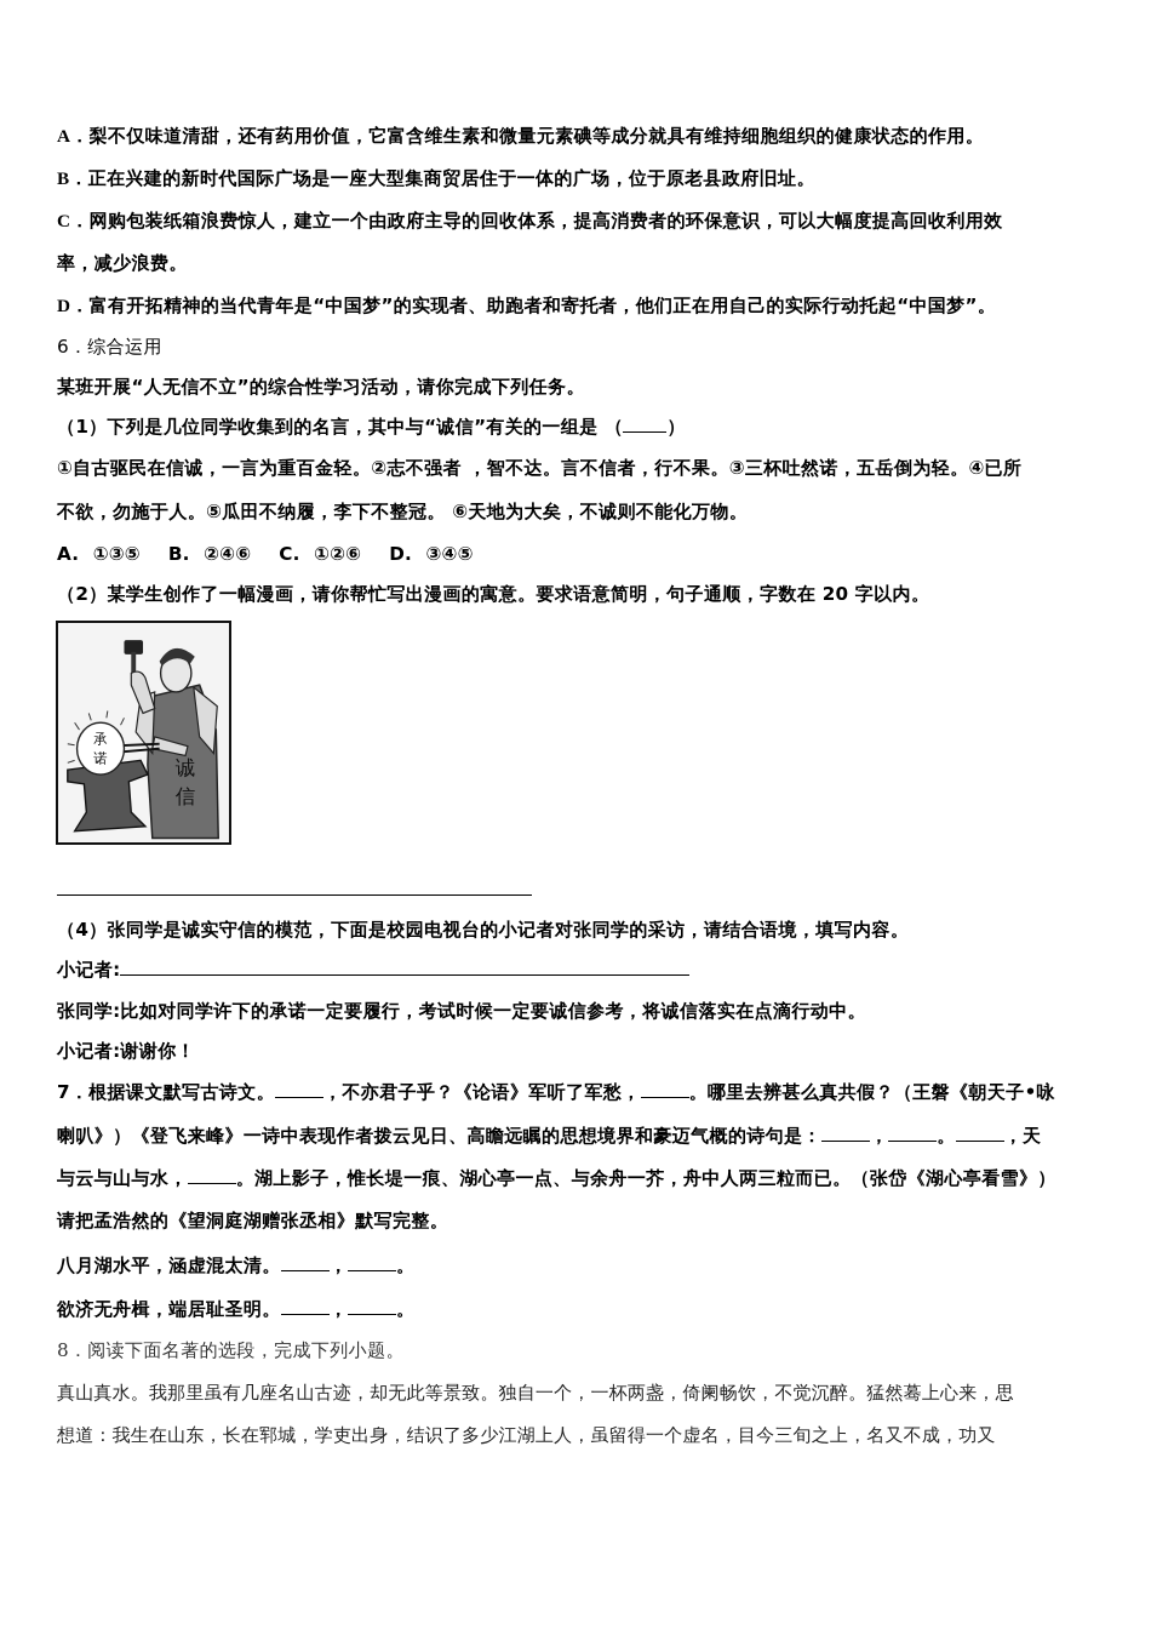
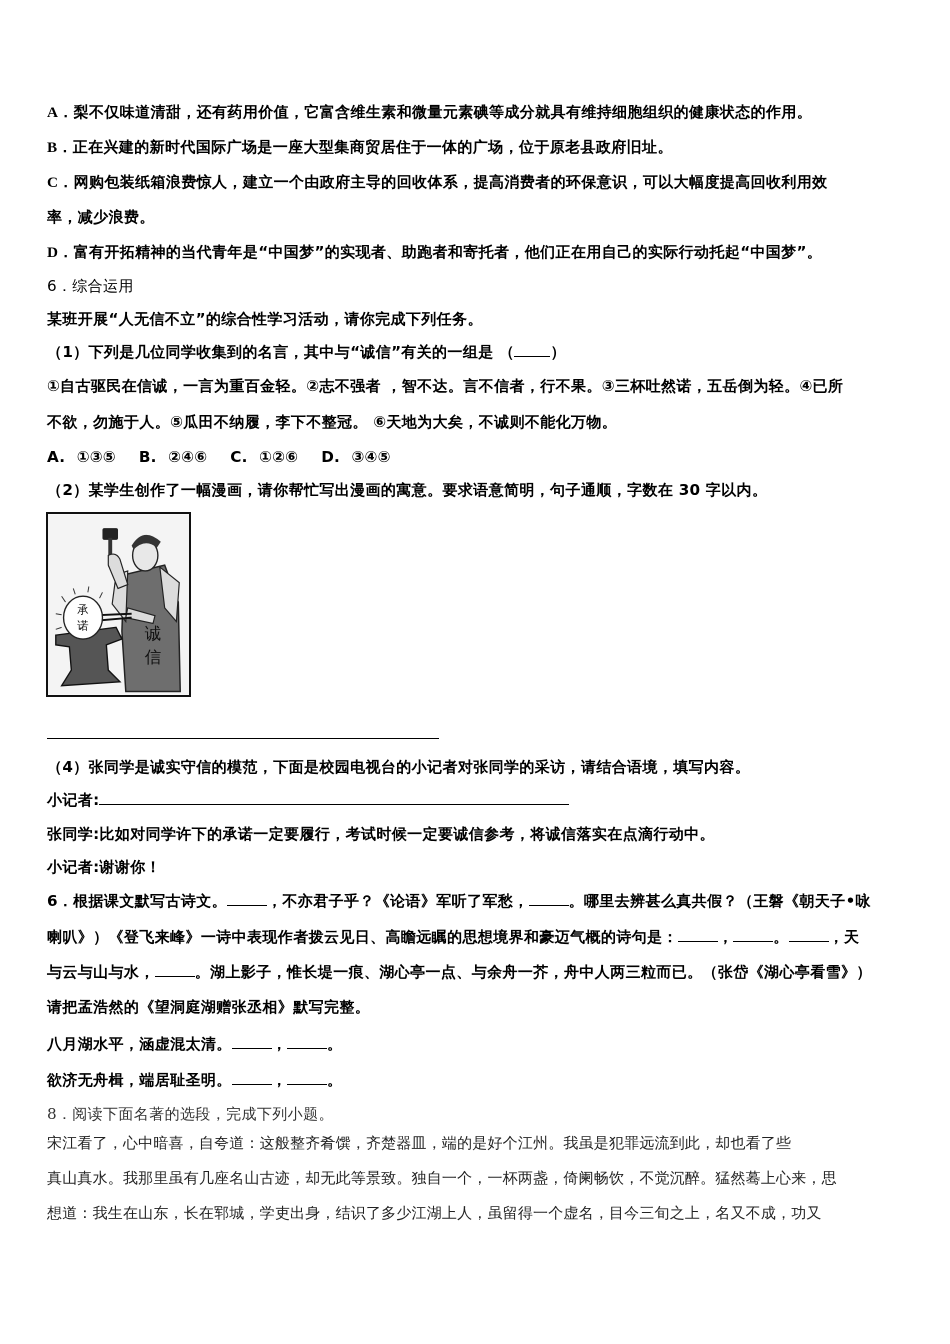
  A．梨不仅味道清甜，还有药用价值，它富含维生素和微量元素碘等成分就具有维持细胞组织的健康状态的作用。
  B．正在兴建的新时代国际广场是一座大型集商贸居住于一体的广场，位于原老县政府旧址。
  C．网购包装纸箱浪费惊人，建立一个由政府主导的回收体系，提高消费者的环保意识，可以大幅度提高回收利用效
  率，减少浪费。
  D．富有开拓精神的当代青年是“中国梦”的实现者、助跑者和寄托者，他们正在用自己的实际行动托起“中国梦”。
  6．综合运用
  某班开展“人无信不立”的综合性学习活动，请你完成下列任务。
  （1）下列是几位同学收集到的名言，其中与“诚信”有关的一组是 （ ）
  ①自古驱民在信诚，一言为重百金轻。②志不强者 ，智不达。言不信者，行不果。③三杯吐然诺，五岳倒为轻。④已所
  不欲，勿施于人。⑤瓜田不纳履，李下不整冠。 ⑥天地为大矣，不诚则不能化万物。
  A. ①③⑤ B. ②④⑥ C. ①②⑥ D. ③④⑤
- （2）某学生创作了一幅漫画，请你帮忙写出漫画的寓意。要求语意简明，句子通顺，字数在 20 字以内。
+ （2）某学生创作了一幅漫画，请你帮忙写出漫画的寓意。要求语意简明，句子通顺，字数在 30 字以内。
  承
  诺
  诚
  信
  （4）张同学是诚实守信的模范，下面是校园电视台的小记者对张同学的采访，请结合语境，填写内容。
  小记者:
  张同学:比如对同学许下的承诺一定要履行，考试时候一定要诚信参考，将诚信落实在点滴行动中。
  小记者:谢谢你！
- 7．根据课文默写古诗文。 ，不亦君子乎？《论语》军听了军愁， 。哪里去辨甚么真共假？（王磐《朝天子•咏
+ 6．根据课文默写古诗文。 ，不亦君子乎？《论语》军听了军愁， 。哪里去辨甚么真共假？（王磐《朝天子•咏
  喇叭》）《登飞来峰》一诗中表现作者拨云见日、高瞻远瞩的思想境界和豪迈气概的诗句是： ， 。 ，天
  与云与山与水， 。湖上影子，惟长堤一痕、湖心亭一点、与余舟一芥，舟中人两三粒而已。（张岱《湖心亭看雪》）
  请把孟浩然的《望洞庭湖赠张丞相》默写完整。
  八月湖水平，涵虚混太清。 ， 。
  欲济无舟楫，端居耻圣明。 ， 。
  8．阅读下面名著的选段，完成下列小题。
+ 宋江看了，心中暗喜，自夸道：这般整齐肴馔，齐楚器皿，端的是好个江州。我虽是犯罪远流到此，却也看了些
  真山真水。我那里虽有几座名山古迹，却无此等景致。独自一个，一杯两盏，倚阑畅饮，不觉沉醉。猛然蓦上心来，思
  想道：我生在山东，长在郓城，学吏出身，结识了多少江湖上人，虽留得一个虚名，目今三旬之上，名又不成，功又
